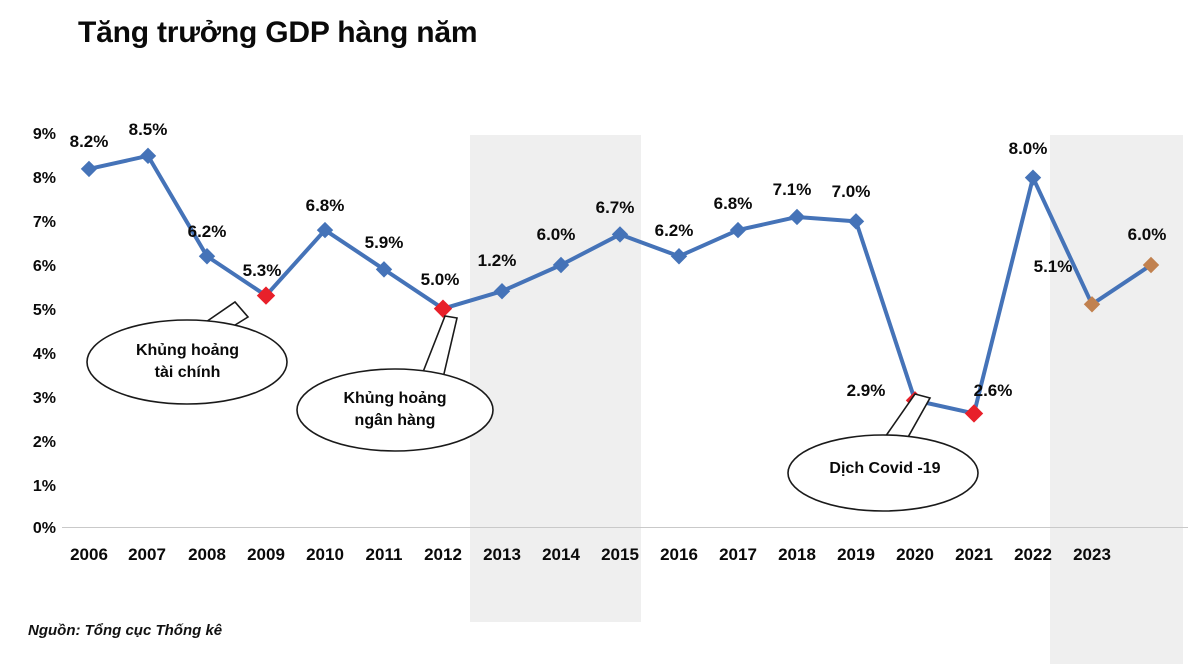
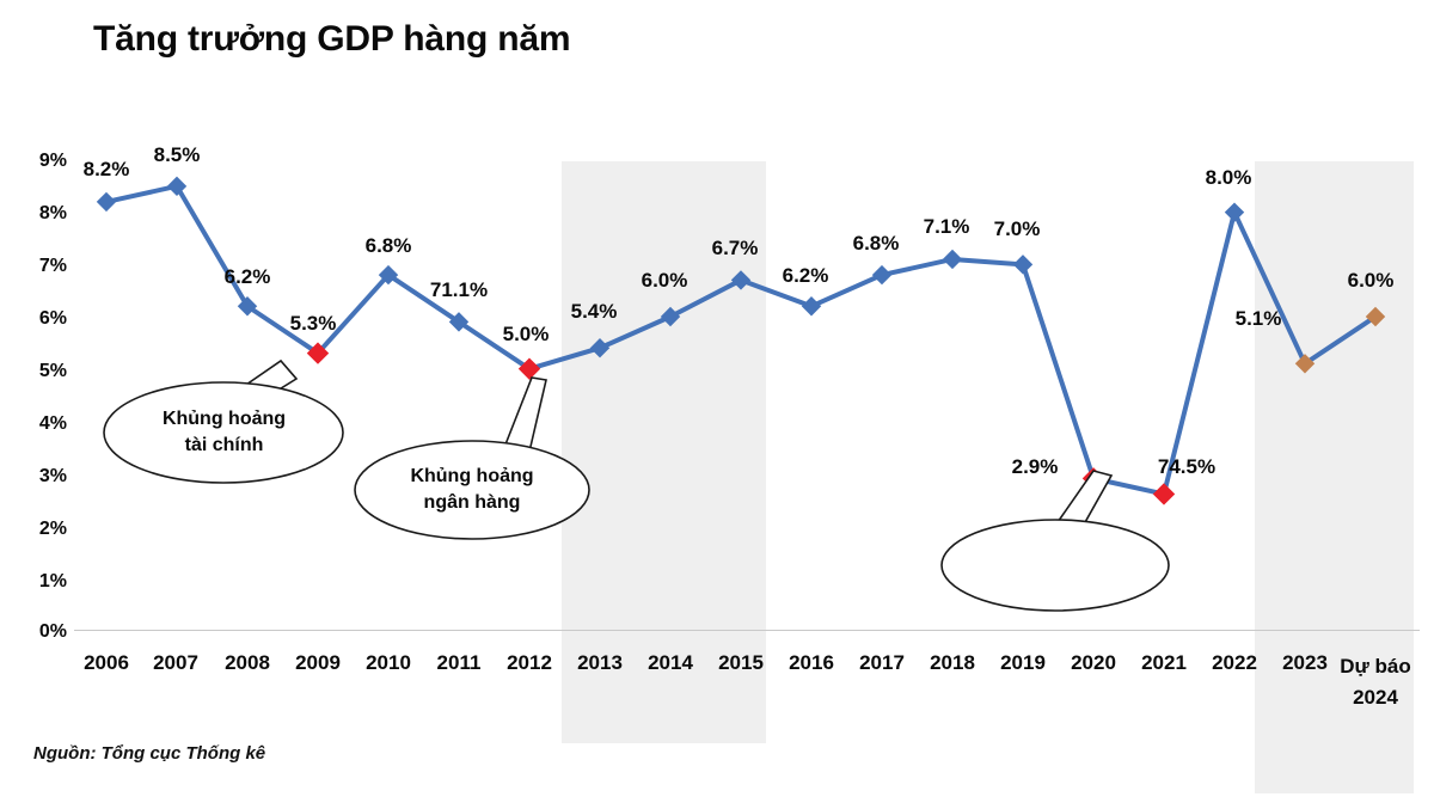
  Tăng trưởng GDP hàng năm
  9%
  8%
  7%
  6%
  5%
  4%
  3%
  2%
  1%
  0%
  2006
  2007
  2008
  2009
  2010
  2011
  2012
  2013
  2014
  2015
  2016
  2017
  2018
  2019
  2020
  2021
  2022
  2023
+ Dự báo 2024
  8.2%
  8.5%
  6.2%
  5.3%
  6.8%
- 5.9%
+ 71.1%
  5.0%
- 1.2%
+ 5.4%
  6.0%
  6.7%
  6.2%
  6.8%
  7.1%
  7.0%
  2.9%
- 2.6%
+ 74.5%
  8.0%
  5.1%
  6.0%
  Khủng hoảng
  tài chính
  Khủng hoảng
  ngân hàng
- Dịch Covid -19
  Nguồn: Tổng cục Thống kê
